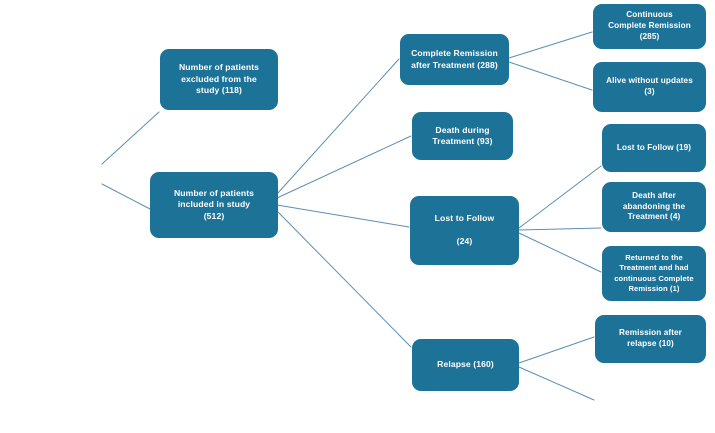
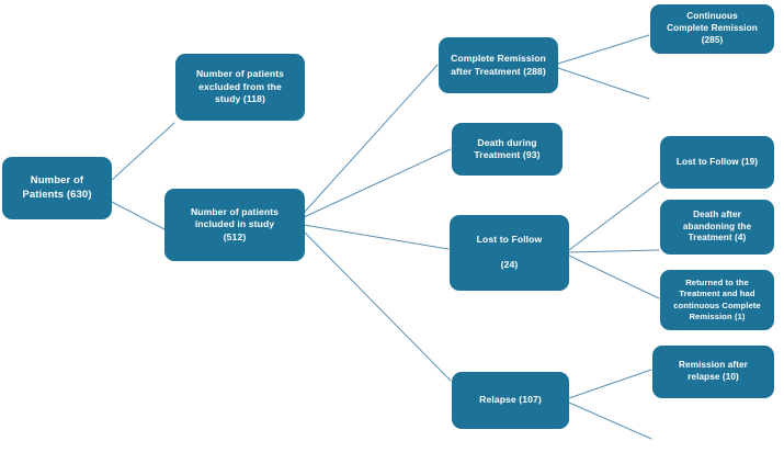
+ Number of
+ Patients (630)
  Number of patients
  excluded from the
  study (118)
  Number of patients
  included in study
  (512)
  Complete Remission
  after Treatment (288)
  Death during
  Treatment (93)
  Lost to Follow
  (24)
- Relapse (160)
+ Relapse (107)
  Continuous
  Complete Remission
  (285)
- Alive without updates
- (3)
  Lost to Follow (19)
  Death after
  abandoning the
  Treatment (4)
  Returned to the
  Treatment and had
  continuous Complete
  Remission (1)
  Remission after
  relapse (10)
